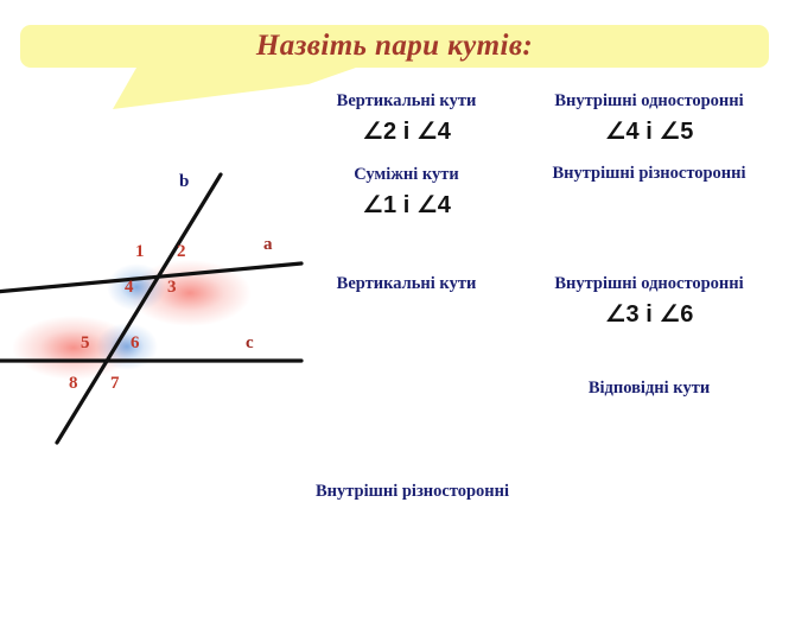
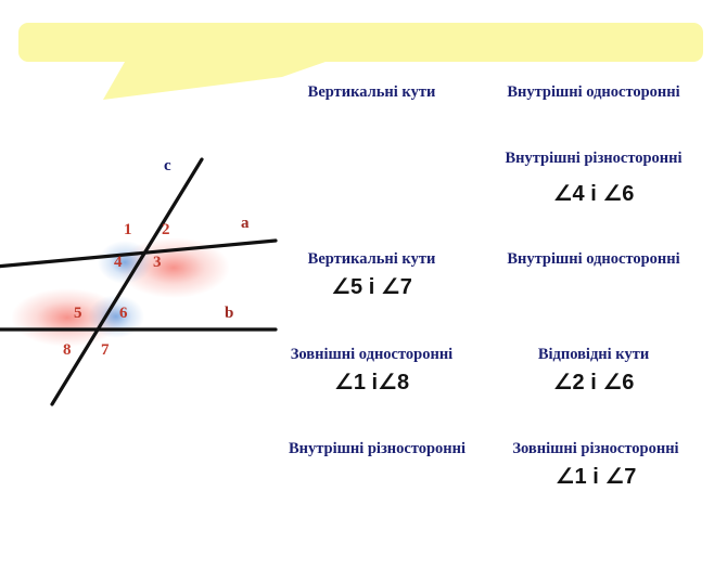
- Назвіть пари кутів:
- b
+ c
  a
- c
+ b
  1
  2
  3
  4
  5
  6
  7
  8
  Вертикальні кути
- ∠2 і ∠4
- Суміжні кути
- ∠1 і ∠4
  Вертикальні кути
+ ∠5 і ∠7
+ Зовнішні односторонні
+ ∠1 і∠8
  Внутрішні різносторонні
  Внутрішні односторонні
- ∠4 і ∠5
  Внутрішні різносторонні
+ ∠4 і ∠6
  Внутрішні односторонні
- ∠3 і ∠6
  Відповідні кути
+ ∠2 і ∠6
+ Зовнішні різносторонні
+ ∠1 і ∠7
